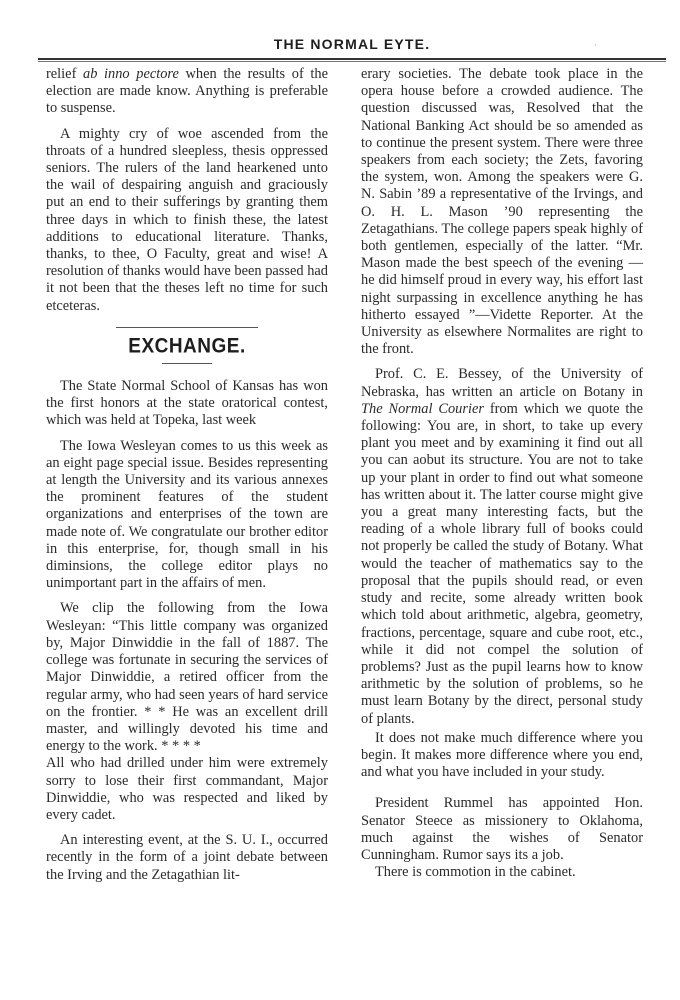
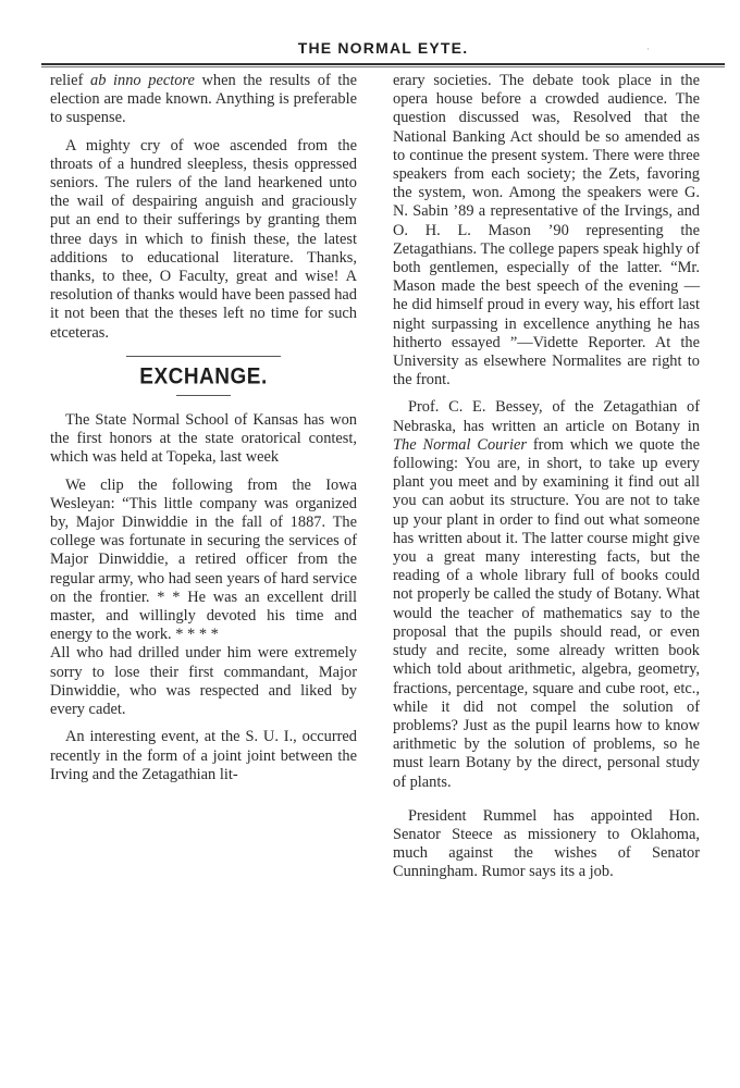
  THE NORMAL EYTE.
  ·
- relief ab inno pectore when the results of the election are made know. Anything is preferable to suspense.
+ relief ab inno pectore when the results of the election are made known. Anything is preferable to suspense.
  A mighty cry of woe ascended from the throats of a hundred sleepless, thesis oppressed seniors. The rulers of the land hearkened unto the wail of despairing anguish and graciously put an end to their sufferings by granting them three days in which to finish these, the latest additions to educational literature. Thanks, thanks, to thee, O Faculty, great and wise! A resolution of thanks would have been passed had it not been that the theses left no time for such etceteras.
  EXCHANGE.
  The State Normal School of Kansas has won the first honors at the state oratorical contest, which was held at Topeka, last week
- The Iowa Wesleyan comes to us this week as an eight page special issue. Besides representing at length the University and its various annexes the prominent features of the student organizations and enterprises of the town are made note of. We congratulate our brother editor in this enterprise, for, though small in his diminsions, the college editor plays no unimportant part in the affairs of men.
  We clip the following from the Iowa Wesleyan: “This little company was organized by, Major Dinwiddie in the fall of 1887. The college was fortunate in securing the services of Major Dinwiddie, a retired officer from the regular army, who had seen years of hard service on the frontier. * * He was an excellent drill master, and willingly devoted his time and energy to the work. * * * *
  All who had drilled under him were extremely sorry to lose their first commandant, Major Dinwiddie, who was respected and liked by every cadet.
- An interesting event, at the S. U. I., occurred recently in the form of a joint debate between the Irving and the Zetagathian lit-
+ An interesting event, at the S. U. I., occurred recently in the form of a joint joint between the Irving and the Zetagathian lit-
  erary societies. The debate took place in the opera house before a crowded audience. The question discussed was, Resolved that the National Banking Act should be so amended as to continue the present system. There were three speakers from each society; the Zets, favoring the system, won. Among the speakers were G. N. Sabin ’89 a representative of the Irvings, and O. H. L. Mason ’90 representing the Zetagathians. The college papers speak highly of both gentlemen, especially of the latter. “Mr. Mason made the best speech of the evening —he did himself proud in every way, his effort last night surpassing in excellence anything he has hitherto essayed ”—Vidette Reporter. At the University as elsewhere Normalites are right to the front.
- Prof. C. E. Bessey, of the University of Nebraska, has written an article on Botany in The Normal Courier from which we quote the following: You are, in short, to take up every plant you meet and by examining it find out all you can aobut its structure. You are not to take up your plant in order to find out what someone has written about it. The latter course might give you a great many interesting facts, but the reading of a whole library full of books could not properly be called the study of Botany. What would the teacher of mathematics say to the proposal that the pupils should read, or even study and recite, some already written book which told about arithmetic, algebra, geometry, fractions, percentage, square and cube root, etc., while it did not compel the solution of problems? Just as the pupil learns how to know arithmetic by the solution of problems, so he must learn Botany by the direct, personal study of plants.
+ Prof. C. E. Bessey, of the Zetagathian of Nebraska, has written an article on Botany in The Normal Courier from which we quote the following: You are, in short, to take up every plant you meet and by examining it find out all you can aobut its structure. You are not to take up your plant in order to find out what someone has written about it. The latter course might give you a great many interesting facts, but the reading of a whole library full of books could not properly be called the study of Botany. What would the teacher of mathematics say to the proposal that the pupils should read, or even study and recite, some already written book which told about arithmetic, algebra, geometry, fractions, percentage, square and cube root, etc., while it did not compel the solution of problems? Just as the pupil learns how to know arithmetic by the solution of problems, so he must learn Botany by the direct, personal study of plants.
- It does not make much difference where you begin. It makes more difference where you end, and what you have included in your study.
  President Rummel has appointed Hon. Senator Steece as missionery to Oklahoma, much against the wishes of Senator Cunningham. Rumor says its a job.
- There is commotion in the cabinet.
